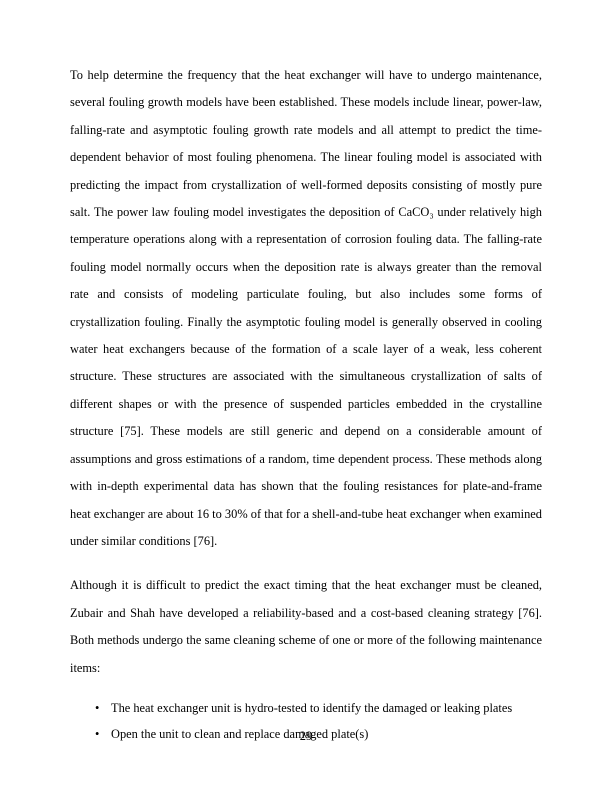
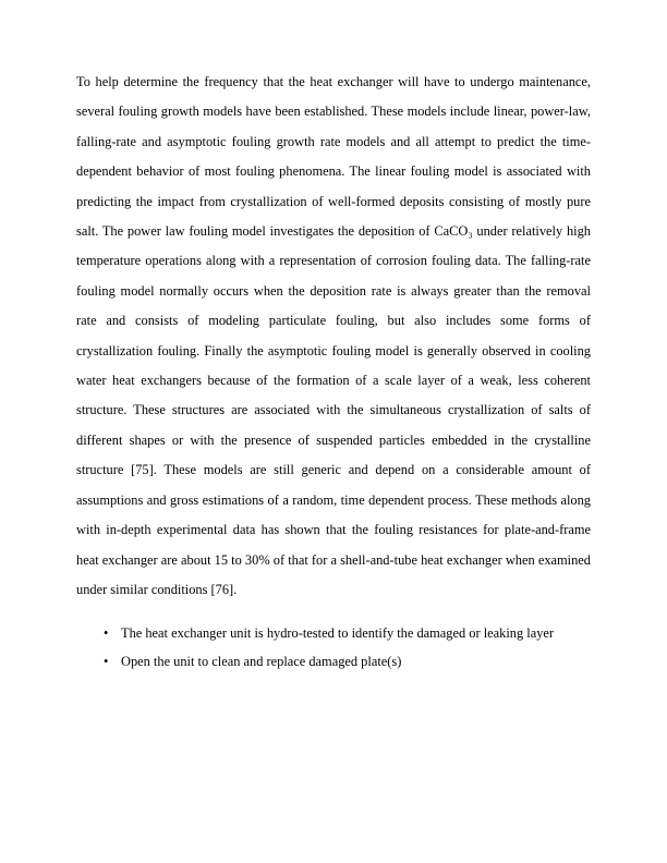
- To help determine the frequency that the heat exchanger will have to undergo maintenance, several fouling growth models have been established. These models include linear, power-law, falling-rate and asymptotic fouling growth rate models and all attempt to predict the time-dependent behavior of most fouling phenomena. The linear fouling model is associated with predicting the impact from crystallization of well-formed deposits consisting of mostly pure salt. The power law fouling model investigates the deposition of CaCO₃ under relatively high temperature operations along with a representation of corrosion fouling data. The falling-rate fouling model normally occurs when the deposition rate is always greater than the removal rate and consists of modeling particulate fouling, but also includes some forms of crystallization fouling. Finally the asymptotic fouling model is generally observed in cooling water heat exchangers because of the formation of a scale layer of a weak, less coherent structure. These structures are associated with the simultaneous crystallization of salts of different shapes or with the presence of suspended particles embedded in the crystalline structure [75]. These models are still generic and depend on a considerable amount of assumptions and gross estimations of a random, time dependent process. These methods along with in-depth experimental data has shown that the fouling resistances for plate-and-frame heat exchanger are about 16 to 30% of that for a shell-and-tube heat exchanger when examined under similar conditions [76].
+ To help determine the frequency that the heat exchanger will have to undergo maintenance, several fouling growth models have been established. These models include linear, power-law, falling-rate and asymptotic fouling growth rate models and all attempt to predict the time-dependent behavior of most fouling phenomena. The linear fouling model is associated with predicting the impact from crystallization of well-formed deposits consisting of mostly pure salt. The power law fouling model investigates the deposition of CaCO₃ under relatively high temperature operations along with a representation of corrosion fouling data. The falling-rate fouling model normally occurs when the deposition rate is always greater than the removal rate and consists of modeling particulate fouling, but also includes some forms of crystallization fouling. Finally the asymptotic fouling model is generally observed in cooling water heat exchangers because of the formation of a scale layer of a weak, less coherent structure. These structures are associated with the simultaneous crystallization of salts of different shapes or with the presence of suspended particles embedded in the crystalline structure [75]. These models are still generic and depend on a considerable amount of assumptions and gross estimations of a random, time dependent process. These methods along with in-depth experimental data has shown that the fouling resistances for plate-and-frame heat exchanger are about 15 to 30% of that for a shell-and-tube heat exchanger when examined under similar conditions [76].
- Although it is difficult to predict the exact timing that the heat exchanger must be cleaned, Zubair and Shah have developed a reliability-based and a cost-based cleaning strategy [76]. Both methods undergo the same cleaning scheme of one or more of the following maintenance items:
  •
- The heat exchanger unit is hydro-tested to identify the damaged or leaking plates
+ The heat exchanger unit is hydro-tested to identify the damaged or leaking layer
  •
  Open the unit to clean and replace damaged plate(s)
- 29
